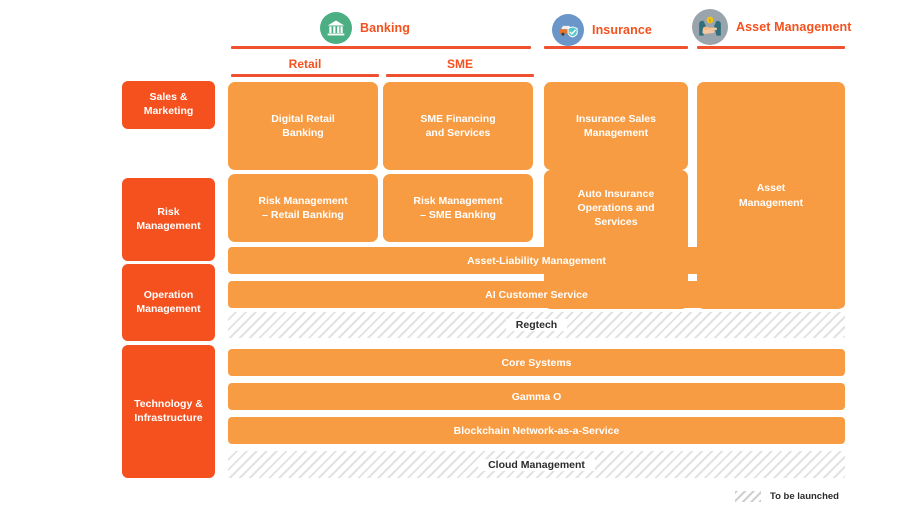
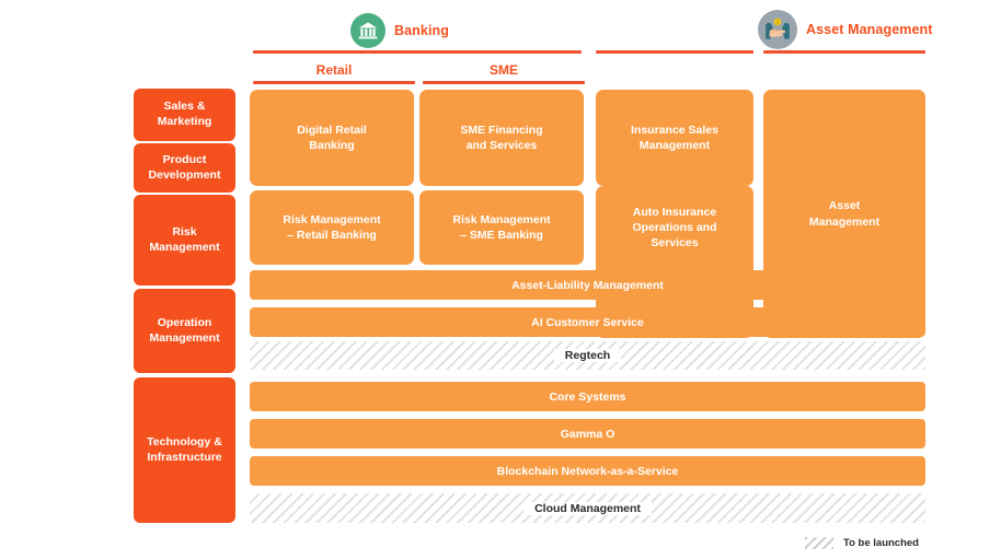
  Banking
- Insurance
  Asset Management
  Retail
  SME
  Sales &
  Marketing
+ Product
+ Development
  Risk
  Management
  Operation
  Management
  Technology &
  Infrastructure
  Asset
  Management
  Digital Retail
  Banking
  SME Financing
  and Services
  Insurance Sales
  Management
  Risk Management
  – Retail Banking
  Risk Management
  – SME Banking
  Auto Insurance
  Operations and
  Services
  Asset-Liability Management
  AI Customer Service
  Regtech
  Core Systems
  Gamma O
  Blockchain Network-as-a-Service
  Cloud Management
  To be launched
